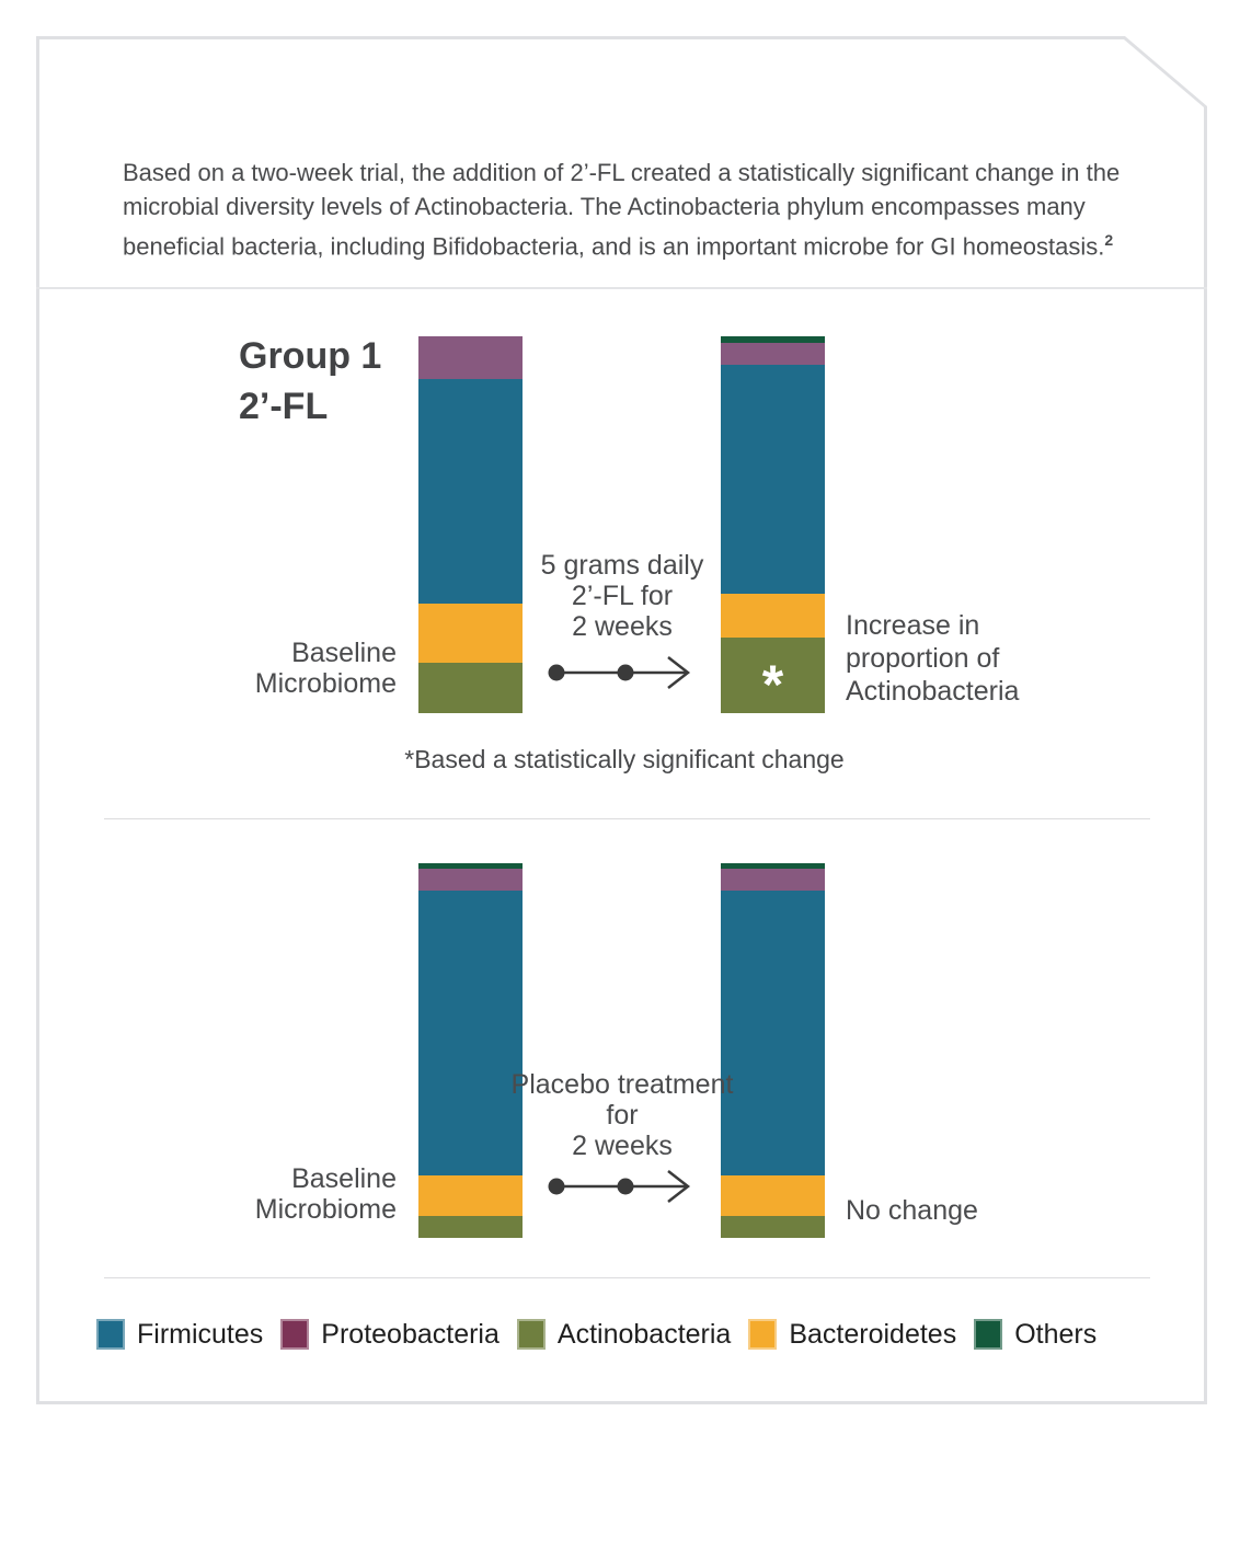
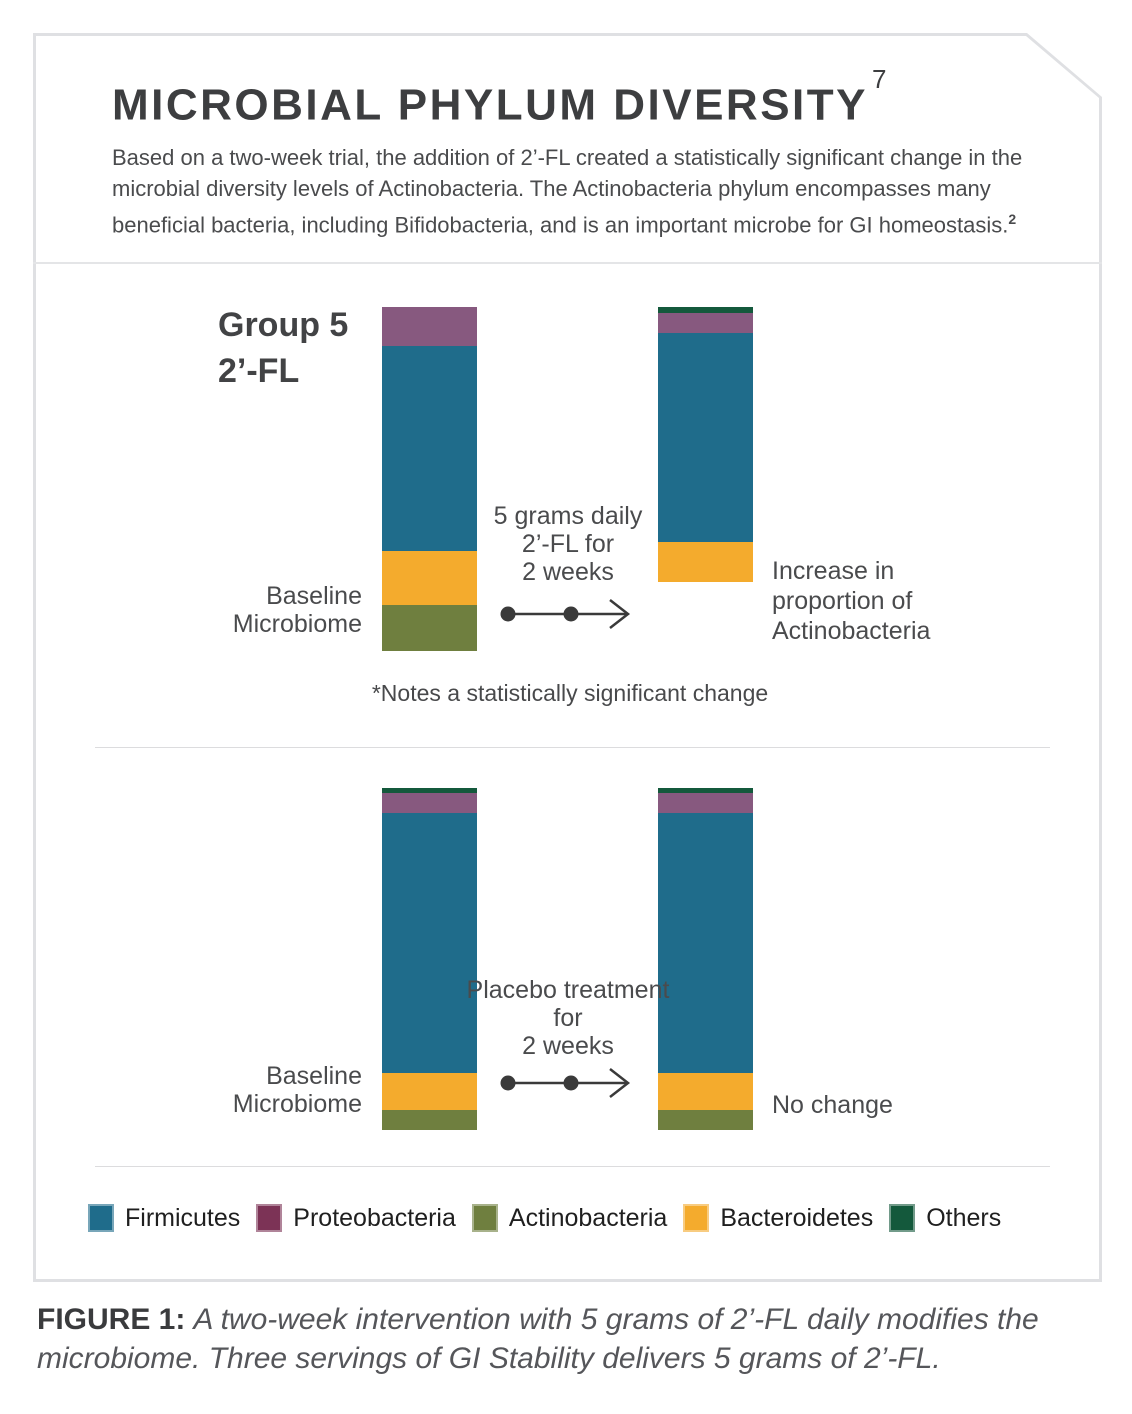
+ MICROBIAL PHYLUM DIVERSITY7
  Based on a two-week trial, the addition of 2’-FL created a statistically significant change in the microbial diversity levels of Actinobacteria. The Actinobacteria phylum encompasses many beneficial bacteria, including Bifidobacteria, and is an important microbe for GI homeostasis.2
- Group 1
+ Group 5
  2’-FL
- *
  Baseline
  Microbiome
  5 grams daily
  2’-FL for
  2 weeks
  Increase in
  proportion of
  Actinobacteria
- *Based a statistically significant change
+ *Notes a statistically significant change
  Baseline
  Microbiome
  Placebo treatment
  for
  2 weeks
  No change
  Firmicutes
  Proteobacteria
  Actinobacteria
  Bacteroidetes
  Others
+ FIGURE 1: A two-week intervention with 5 grams of 2’-FL daily modifies the microbiome. Three servings of GI Stability delivers 5 grams of 2’-FL.
